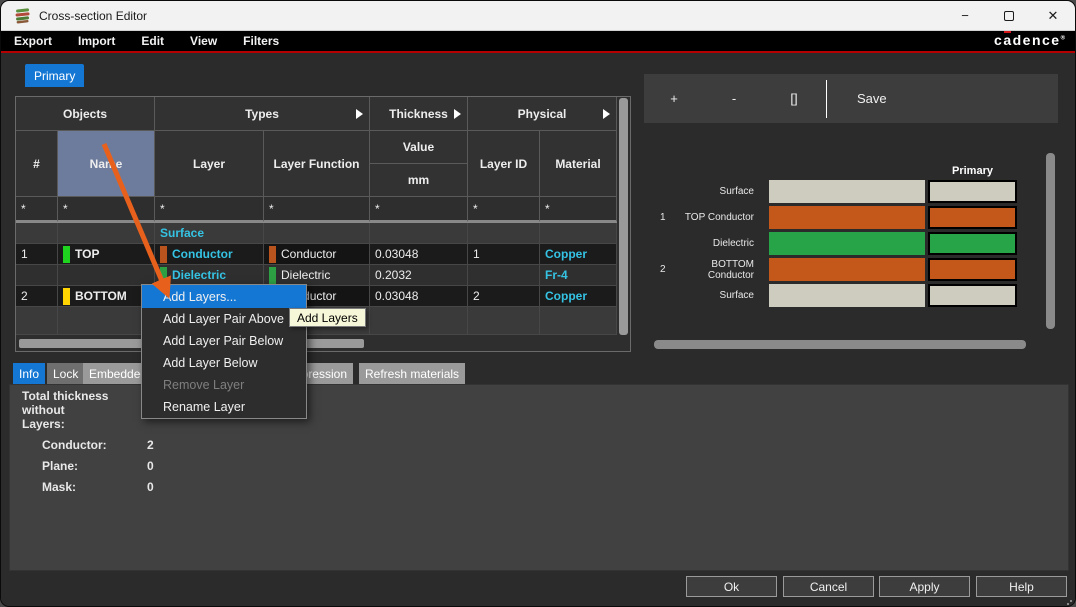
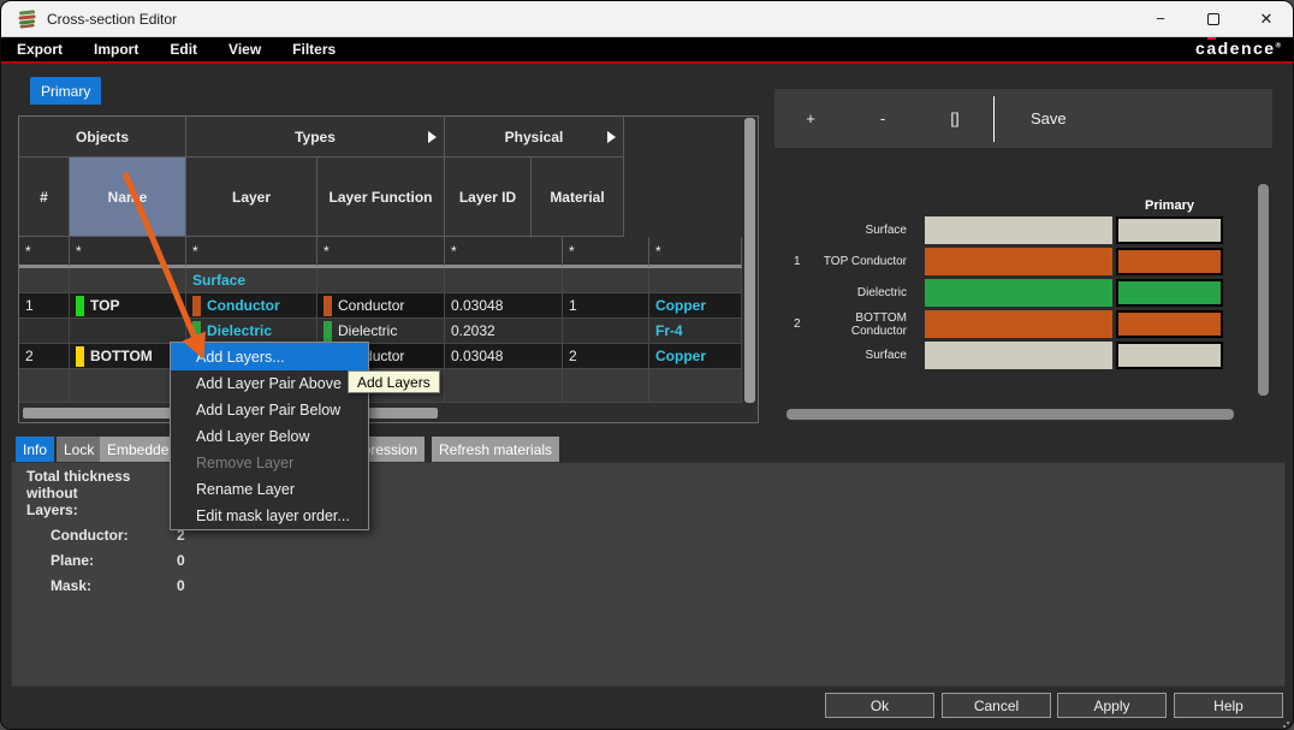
  Cross-section Editor
  −
  ✕
  Export
  Import
  Edit
  View
  Filters
  cadence
  Primary
  Objects
  Types
- Thickness
  Physical
  #
  Nae
  Layer
  Layer Function
- Value
- mm
  Layer ID
  Material
  *
  *
  *
  *
  *
  *
  *
  Surface
  1
  TOP
  Conductor
  Conductor
  0.03048
  1
  Copper
  Dielectric
  Dielectric
  0.2032
  Fr-4
  2
  BOTTOM
  0.03048
  2
  Copper
  +
  -
  []
  Save
  Primary
  Surface
  1
  TOP Conductor
  Dielectric
  2
  BOTTOM Conductor
  Surface
  Info
  Lock
  Embedde
  ression
  Refresh materials
  Total thickness without
  Layers:
  Conductor:
  2
  Plane:
  0
  Mask:
  0
  Ok
  Cancel
  Apply
  Help
  Add Layers...
  Add Layer Pair Above
  Add Layer Pair Below
  Add Layer Below
  Remove Layer
  Rename Layer
+ Edit mask layer order...
  Add Layers
